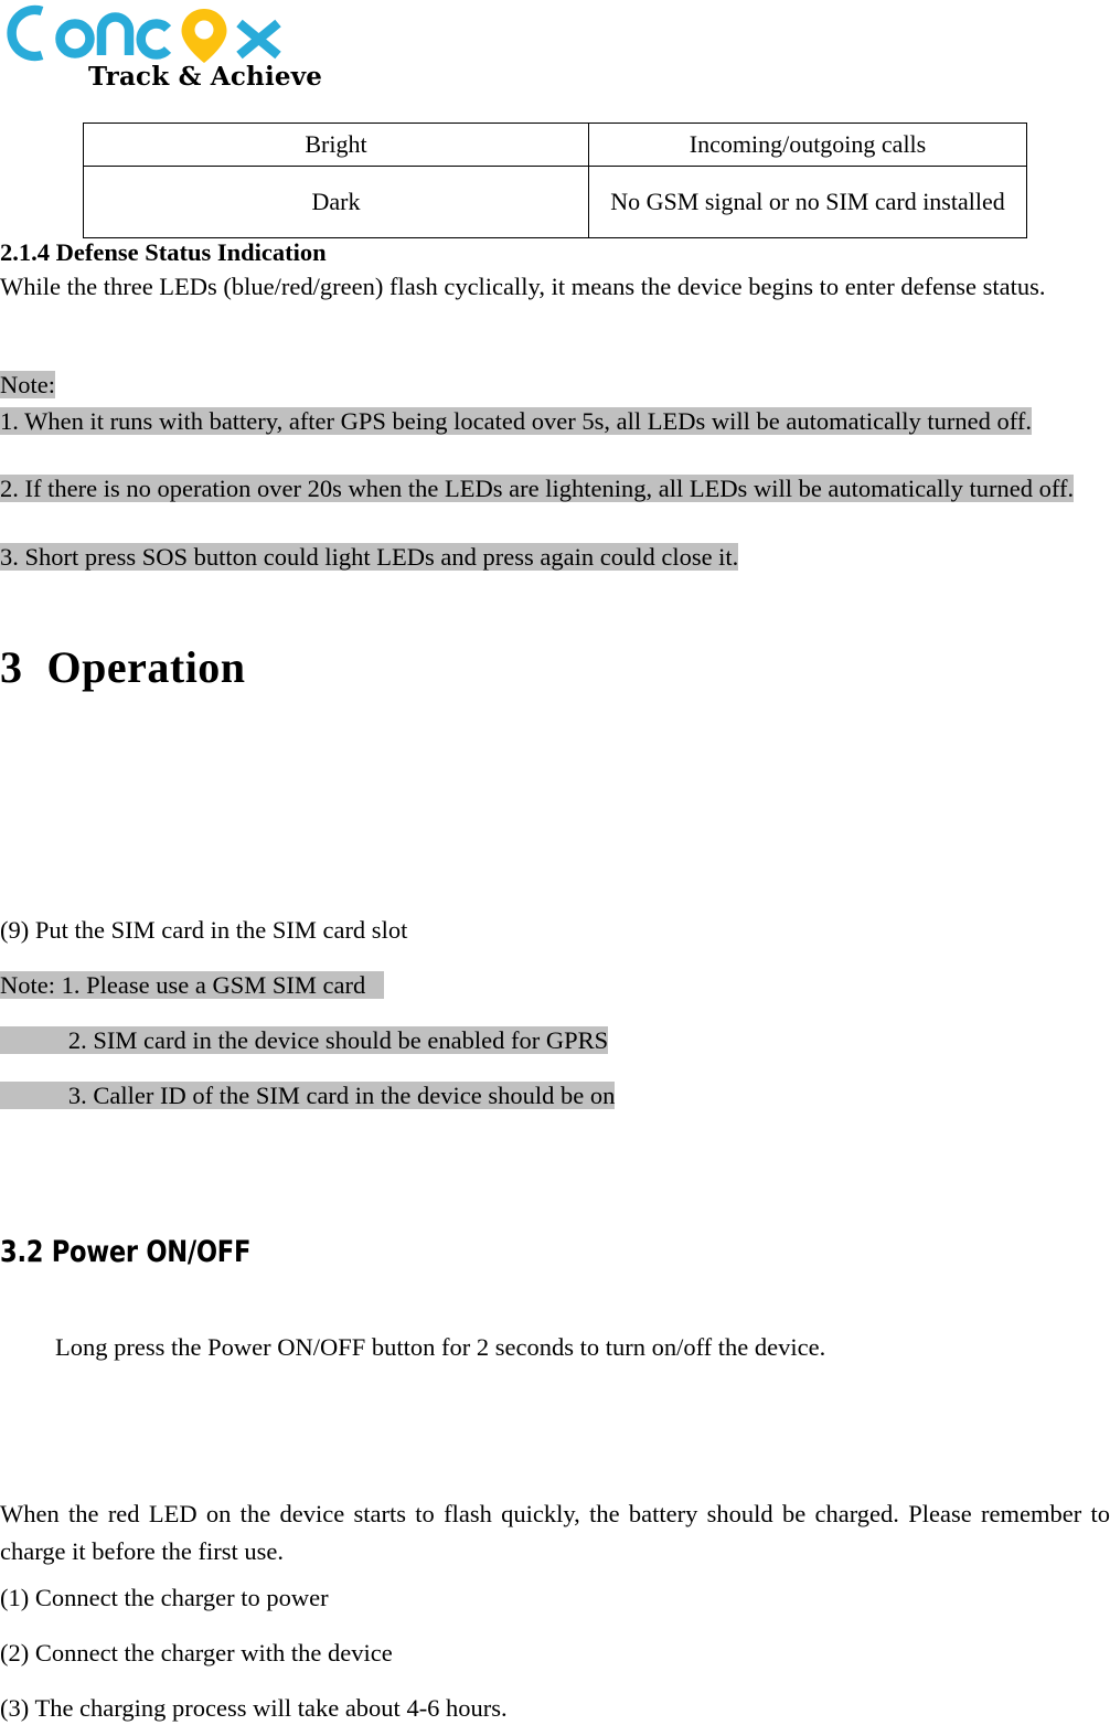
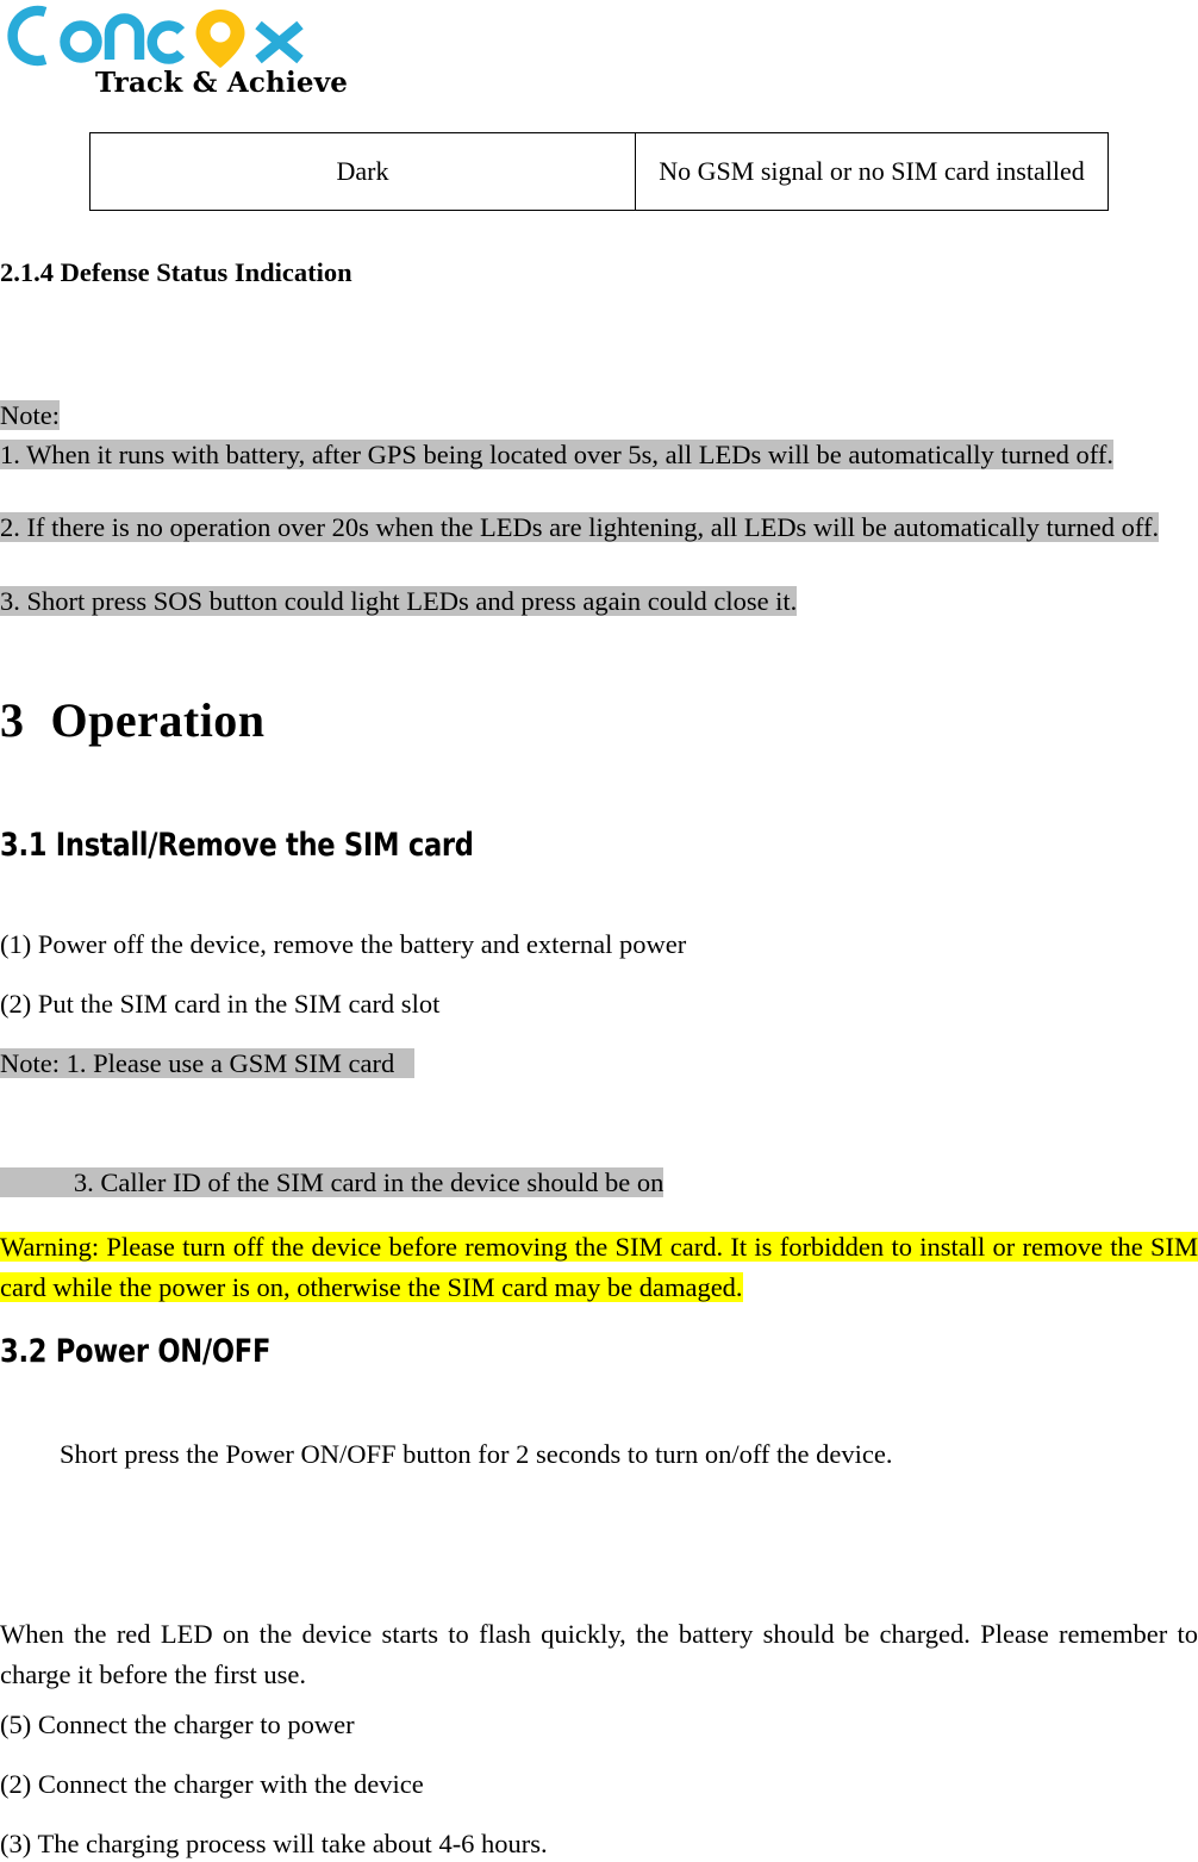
  Track & Achieve
- Bright	Incoming/outgoing calls
  Dark	No GSM signal or no SIM card installed
  2.1.4 Defense Status Indication
- While the three LEDs (blue/red/green) flash cyclically, it means the device begins to enter defense status.
  Note:
  1. When it runs with battery, after GPS being located over 5s, all LEDs will be automatically turned off.
  2. If there is no operation over 20s when the LEDs are lightening, all LEDs will be automatically turned off.
  3. Short press SOS button could light LEDs and press again could close it.
  3 Operation
+ 3.1 Install/Remove the SIM card
+ (1) Power off the device, remove the battery and external power
- (9) Put the SIM card in the SIM card slot
+ (2) Put the SIM card in the SIM card slot
  Note: 1. Please use a GSM SIM card
- 2. SIM card in the device should be enabled for GPRS
  3. Caller ID of the SIM card in the device should be on
+ Warning: Please turn off the device before removing the SIM card. It is forbidden to install or remove the SIM card while the power is on, otherwise the SIM card may be damaged.
  3.2 Power ON/OFF
- Long press the Power ON/OFF button for 2 seconds to turn on/off the device.
+ Short press the Power ON/OFF button for 2 seconds to turn on/off the device.
  When the red LED on the device starts to flash quickly, the battery should be charged. Please remember to charge it before the first use.
- (1) Connect the charger to power
+ (5) Connect the charger to power
  (2) Connect the charger with the device
  (3) The charging process will take about 4-6 hours.
